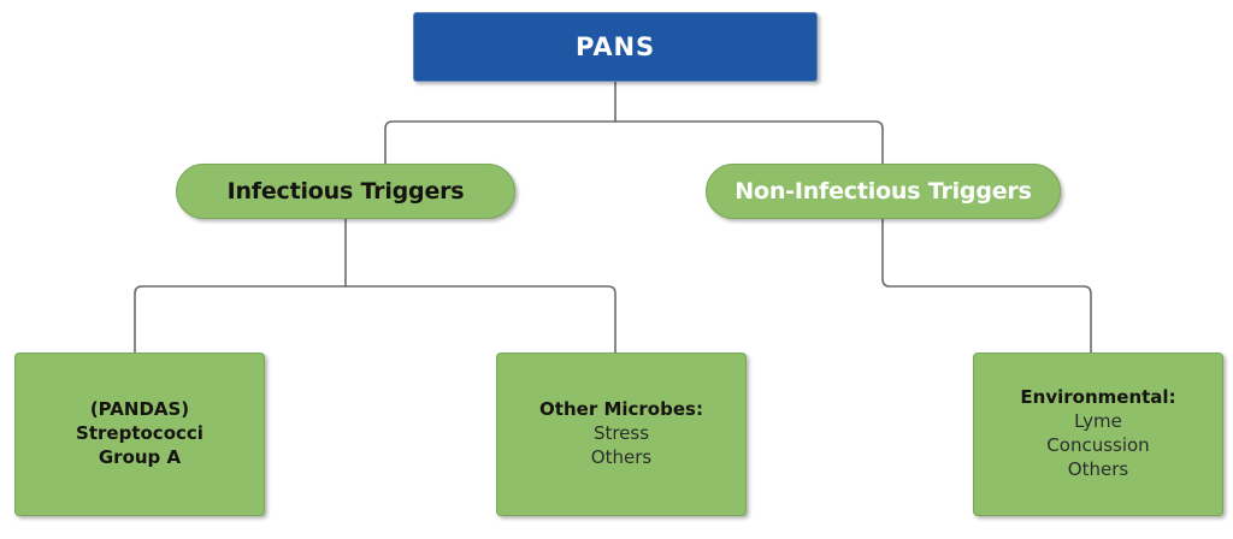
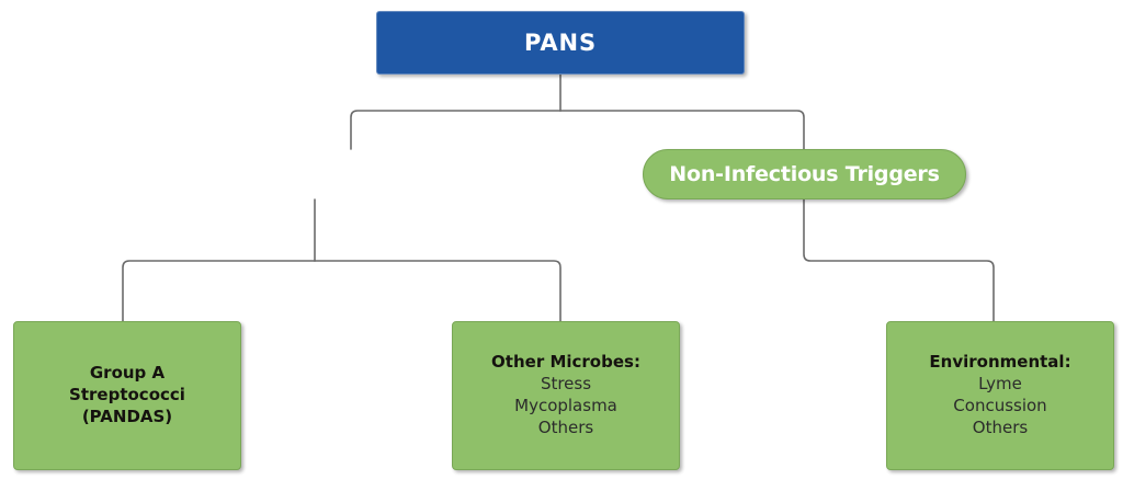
  PANS
- Infectious Triggers
  Non-Infectious Triggers
- (PANDAS)
+ Group A
  Streptococci
- Group A
+ (PANDAS)
  Other Microbes:
  Stress
+ Mycoplasma
  Others
  Environmental:
  Lyme
  Concussion
  Others
